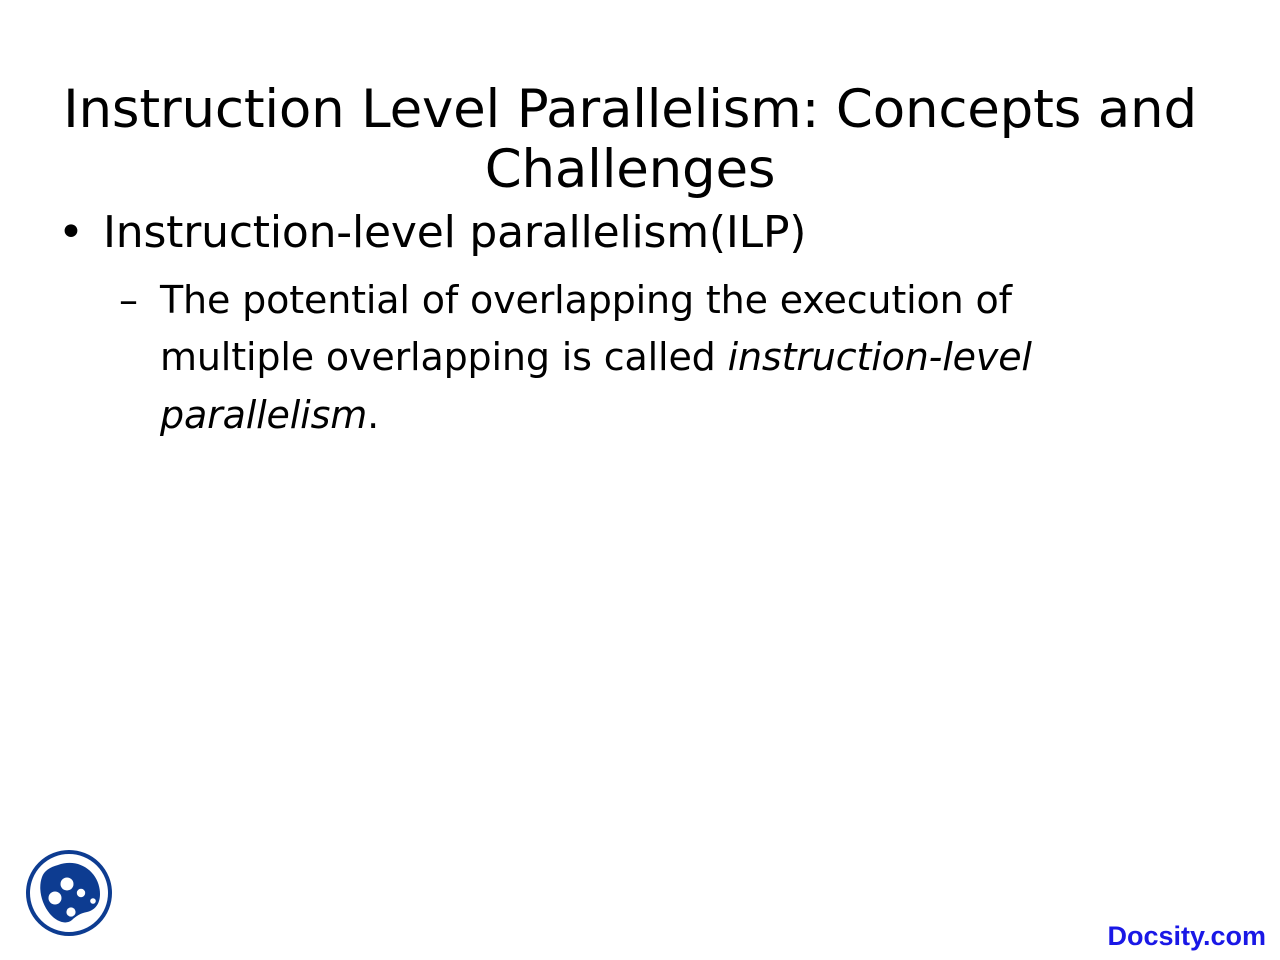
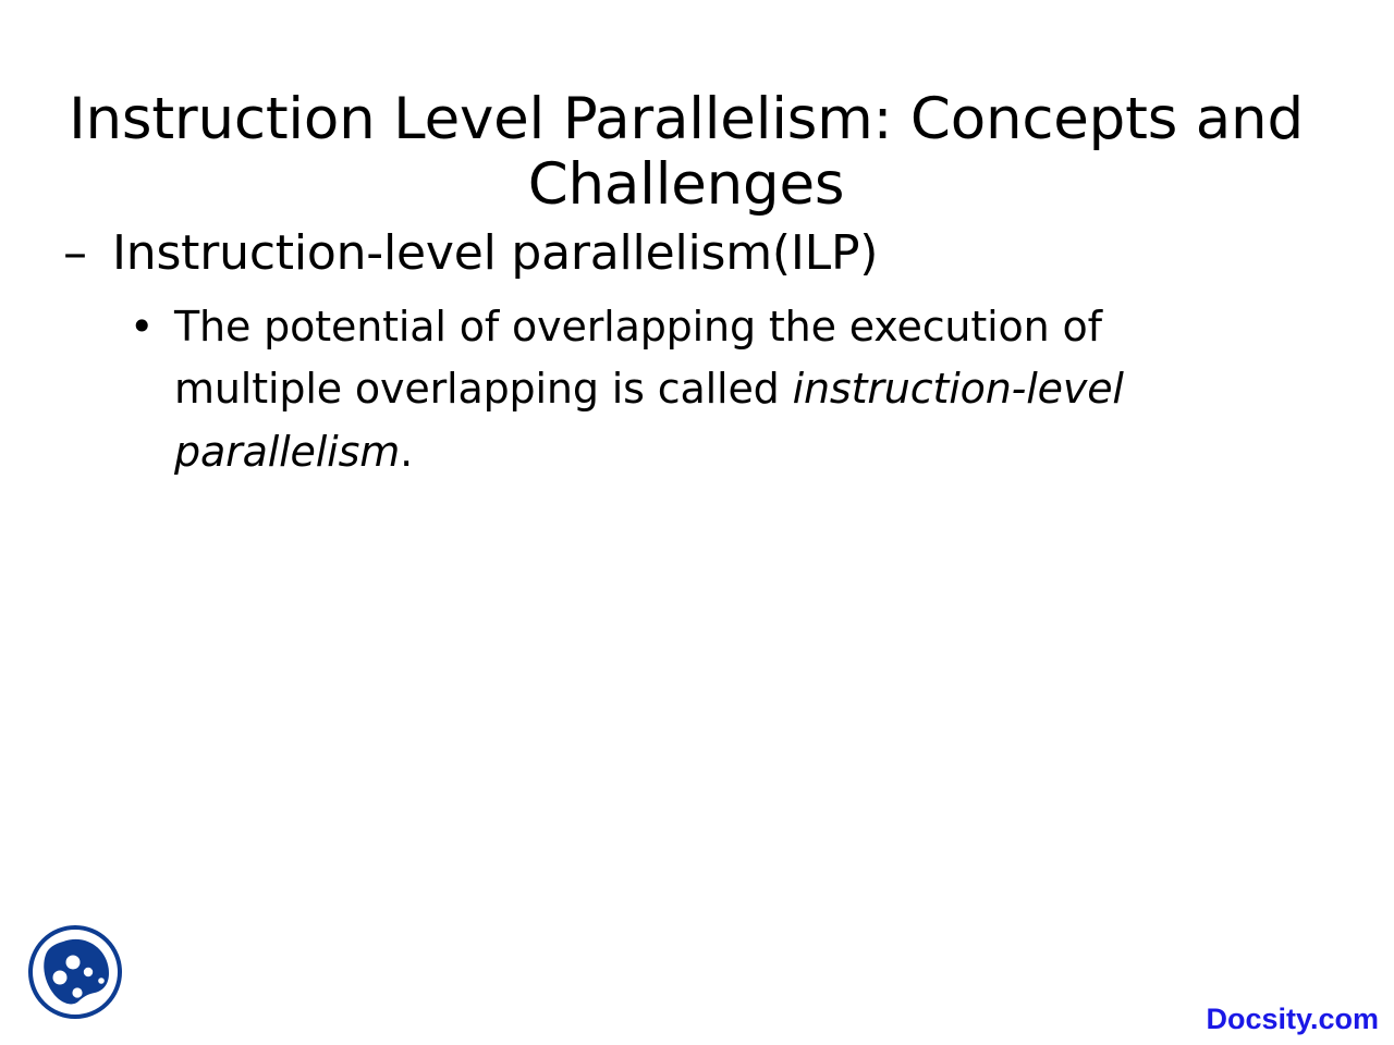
  Instruction Level Parallelism: Concepts and Challenges
- •
+ –
  Instruction-level parallelism(ILP)
- –
+ •
  The potential of overlapping the execution of multiple overlapping is called instruction-level parallelism.
  Docsity.com
